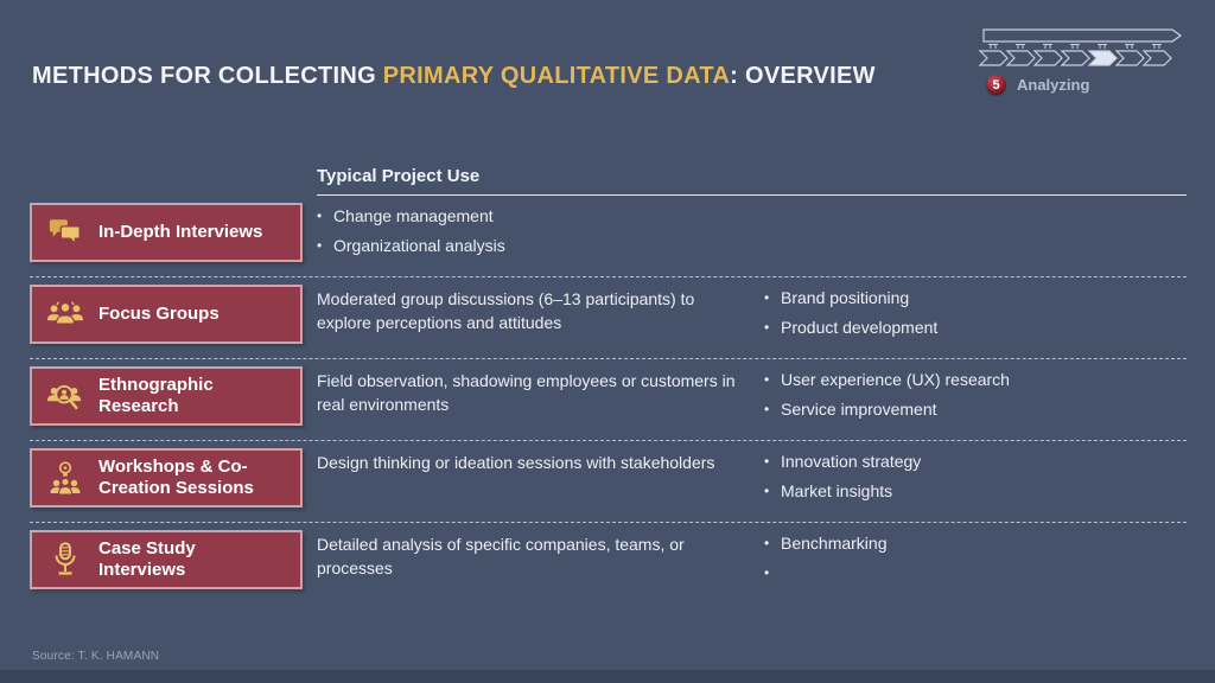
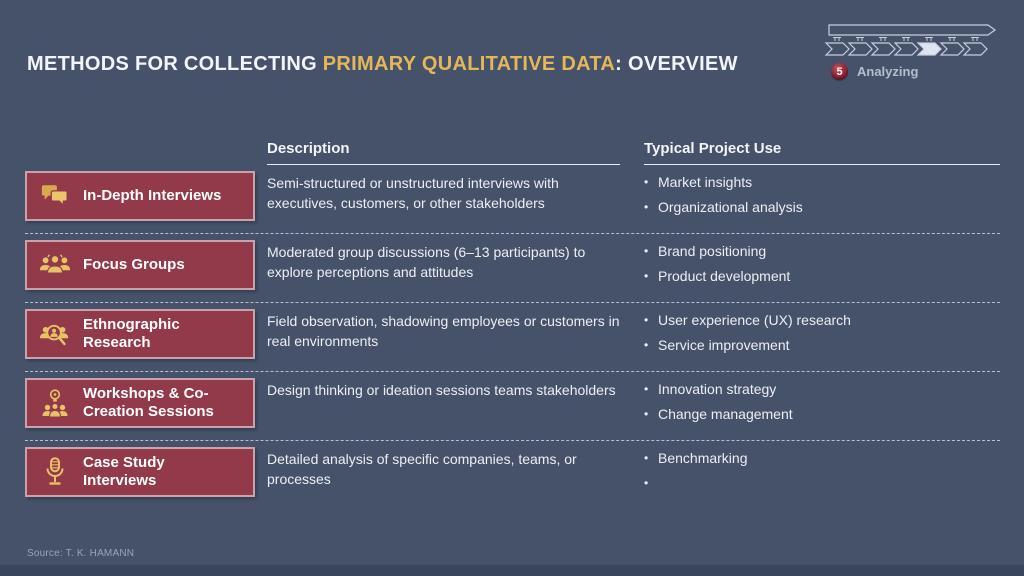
  METHODS FOR COLLECTING PRIMARY QUALITATIVE DATA: OVERVIEW
  5
  Analyzing
+ Description
  Typical Project Use
  In-Depth Interviews
+ Semi-structured or unstructured interviews with executives, customers, or other stakeholders
  •
- Change management
+ Market insights
  •
  Organizational analysis
  Focus Groups
  Moderated group discussions (6–13 participants) to explore perceptions and attitudes
  •
  Brand positioning
  •
  Product development
  Ethnographic Research
  Field observation, shadowing employees or customers in real environments
  •
  User experience (UX) research
  •
  Service improvement
  Workshops & Co-Creation Sessions
- Design thinking or ideation sessions with stakeholders
+ Design thinking or ideation sessions teams stakeholders
  •
  Innovation strategy
  •
- Market insights
+ Change management
  Case Study Interviews
  Detailed analysis of specific companies, teams, or processes
  •
  Benchmarking
  •
  Source: T. K. HAMANN
